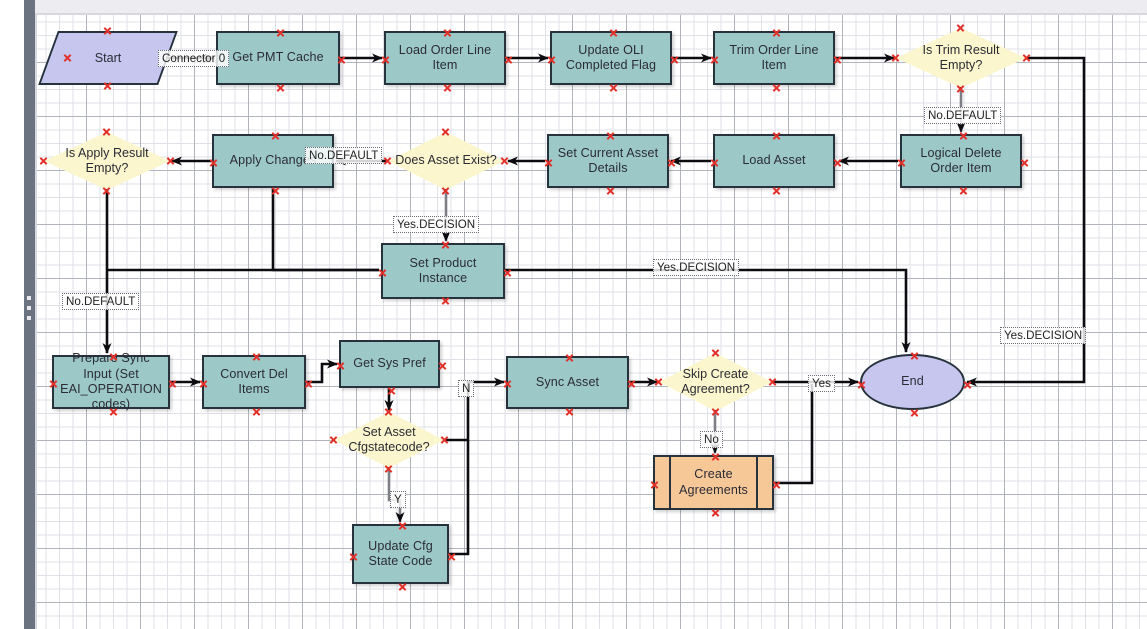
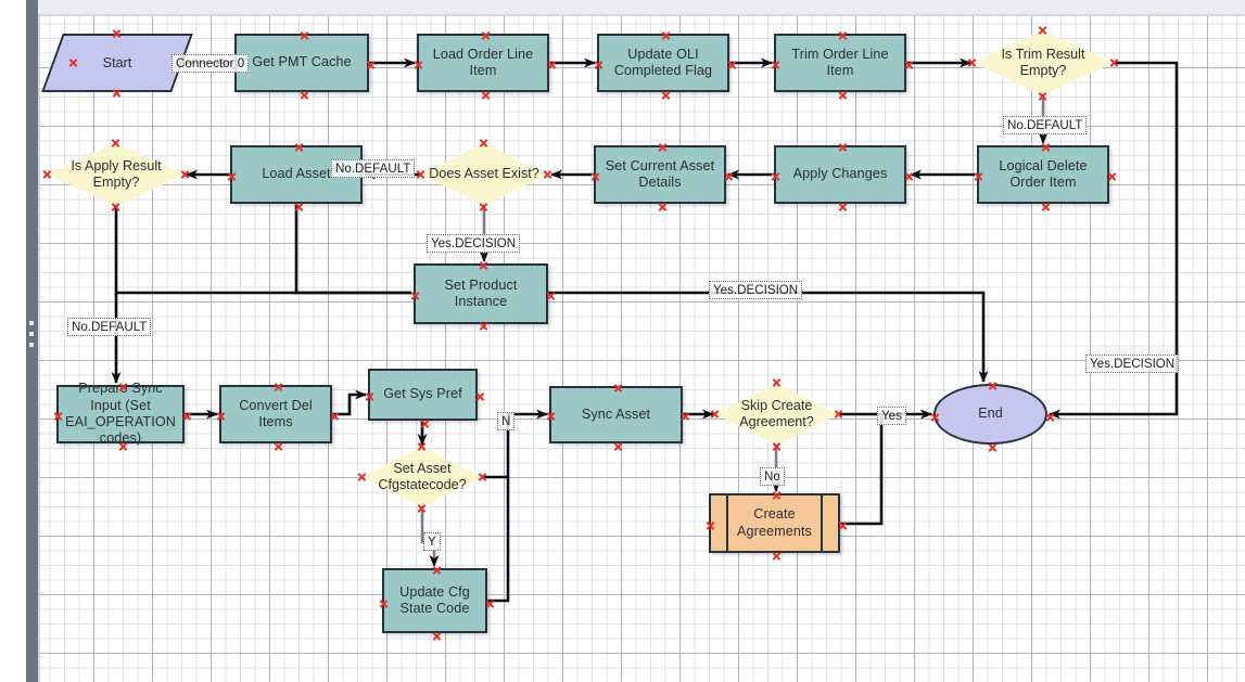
  Start
  Get PMT Cache
  Load Order Line
  Item
  Update OLI
  Completed Flag
  Trim Order Line
  Item
  Is Trim Result
  Empty?
  Logical Delete
  Order Item
- Load Asset
+ Apply Changes
  Set Current Asset
  Details
  Does Asset Exist?
- Apply Changes
+ Load Asset
  Is Apply Result
  Empty?
  Set Product
  Instance
  Prepa Sync
  Input (Set
  EAI_OPERATION
  codes)
  Convert Del
  Items
  Get Sys Pref
  Set Asset
  Cfgstatecode?
  Update Cfg
  State Code
  Sync Asset
  Skip Create
  Agreement?
  Create
  Agreements
  End
  Connector 0
  No.DEFAULT
  No.DEFAULT
  Yes.DECISION
  Yes.DECISION
  No.DEFAULT
  Yes.DECISION
  N
  Y
  Yes
  No
